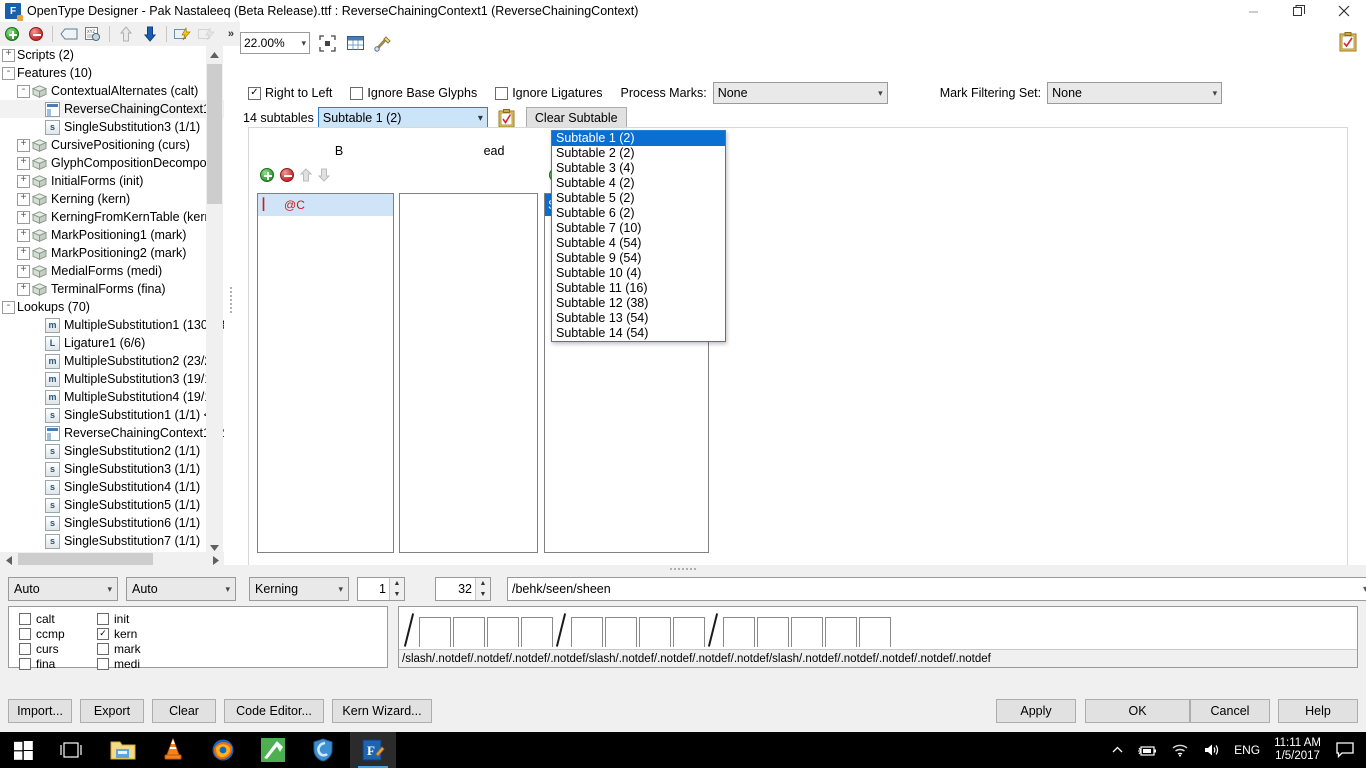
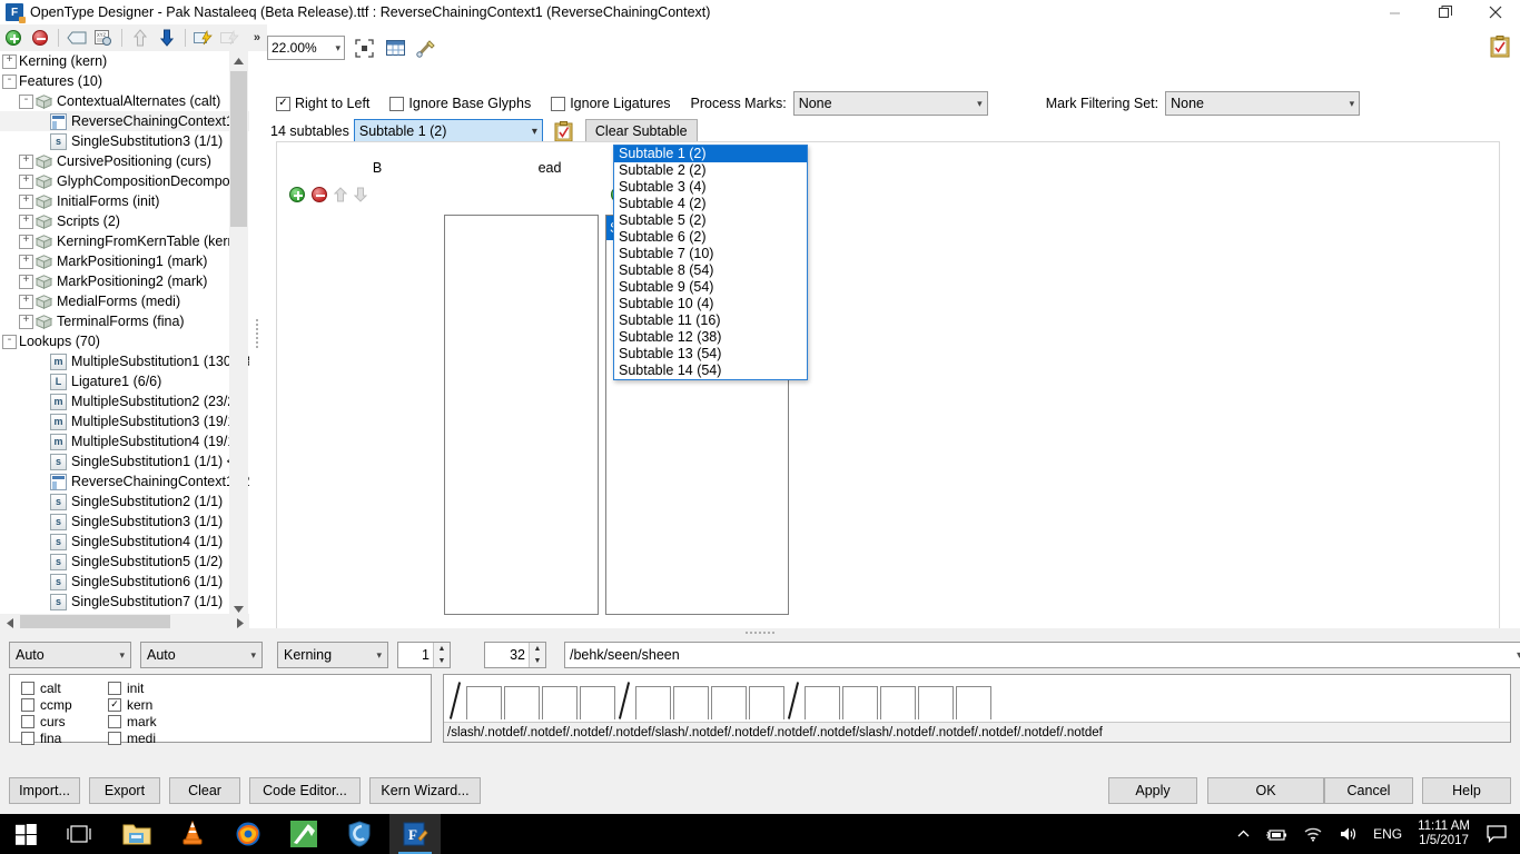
  F
  OpenType Designer - Pak Nastaleeq (Beta Release).ttf : ReverseChainingContext1 (ReverseChainingContext)
  »
  +
- Scripts (2)
+ Kerning (kern)
  -
  Features (10)
  -
  ContextualAlternates (calt)
  ReverseChainingContext
  s
  SingleSubstitution3 (1/1)
  +
  CursivePositioning (curs)
  +
  GlyphCompositionDecompo
  +
  InitialForms (init)
  +
- Kerning (kern)
+ Scripts (2)
  +
  KerningFromKernTable (ker
  +
  MarkPositioning1 (mark)
  +
  MarkPositioning2 (mark)
  +
  MedialForms (medi)
  +
  TerminalForms (fina)
  -
  Lookups (70)
  m
  MultipleSubstitution1 (130
  L
  Ligature1 (6/6)
  m
  MultipleSubstitution2 (23/
  m
  MultipleSubstitution3 (19/
  m
  MultipleSubstitution4 (19/
  s
  SingleSubstitution1 (1/1)
  ReverseChainingContext
  s
  SingleSubstitution2 (1/1)
  s
  SingleSubstitution3 (1/1)
  s
  SingleSubstitution4 (1/1)
  s
- SingleSubstitution5 (1/1)
+ SingleSubstitution5 (1/2)
  s
  SingleSubstitution6 (1/1)
  s
  SingleSubstitution7 (1/1)
  22.00%
  ▾
  ✓
  Right to Left
  Ignore Base Glyphs
  Ignore Ligatures
  Process Marks:
  None
  ▾
  Mark Filtering Set:
  None
  ▾
  14 subtables
  Subtable 1 (2)
  ▾
  Clear Subtable
  B
  ead
- ا
- @C
  Subtable 1 (2)
  Subtable 2 (2)
  Subtable 3 (4)
  Subtable 4 (2)
  Subtable 5 (2)
  Subtable 6 (2)
  Subtable 7 (10)
- Subtable 4 (54)
+ Subtable 8 (54)
  Subtable 9 (54)
  Subtable 10 (4)
  Subtable 11 (16)
  Subtable 12 (38)
  Subtable 13 (54)
  Subtable 14 (54)
  Auto
  ▾
  Auto
  ▾
  Kerning
  ▾
  1
  32
  /behk/seen/sheen
  ▾
  calt
  ccmp
  curs
  fina
  init
  ✓
  kern
  mark
  medi
  /slash/.notdef/.notdef/.notdef/.notdef/slash/.notdef/.notdef/.notdef/.notdef/slash/.notdef/.notdef/.notdef/.notdef/.notdef
  Import...
  Export
  Clear
  Code Editor...
  Kern Wizard...
  Apply
  OK
  Cancel
  Help
  F
  ENG
  11:11 AM
  1/5/2017
